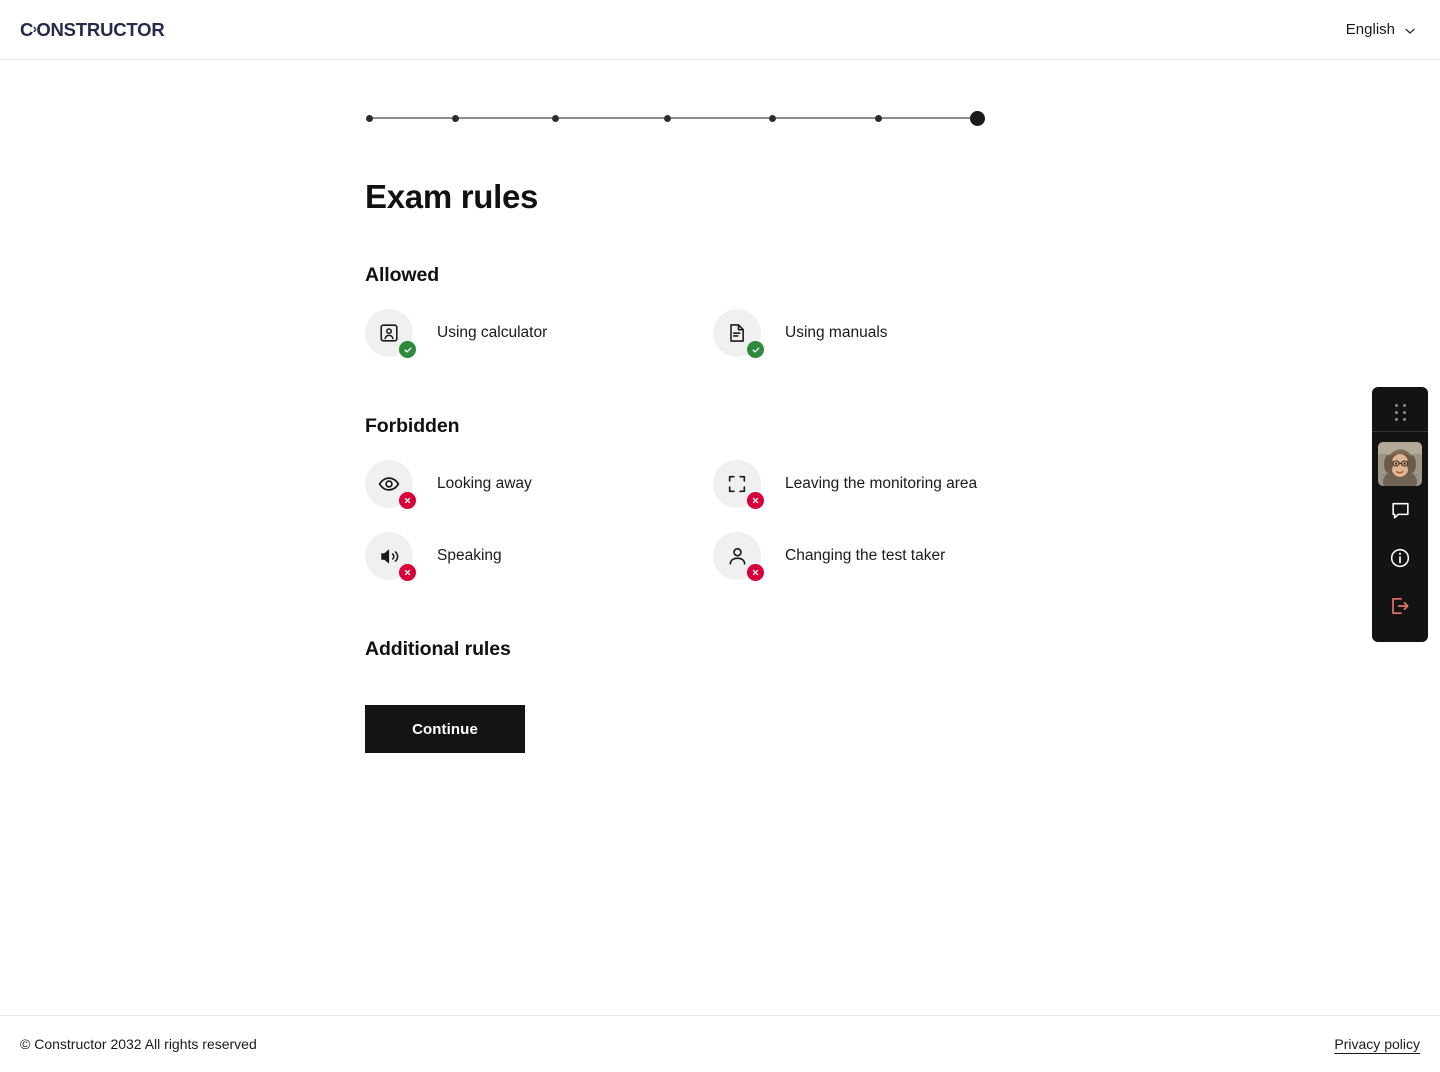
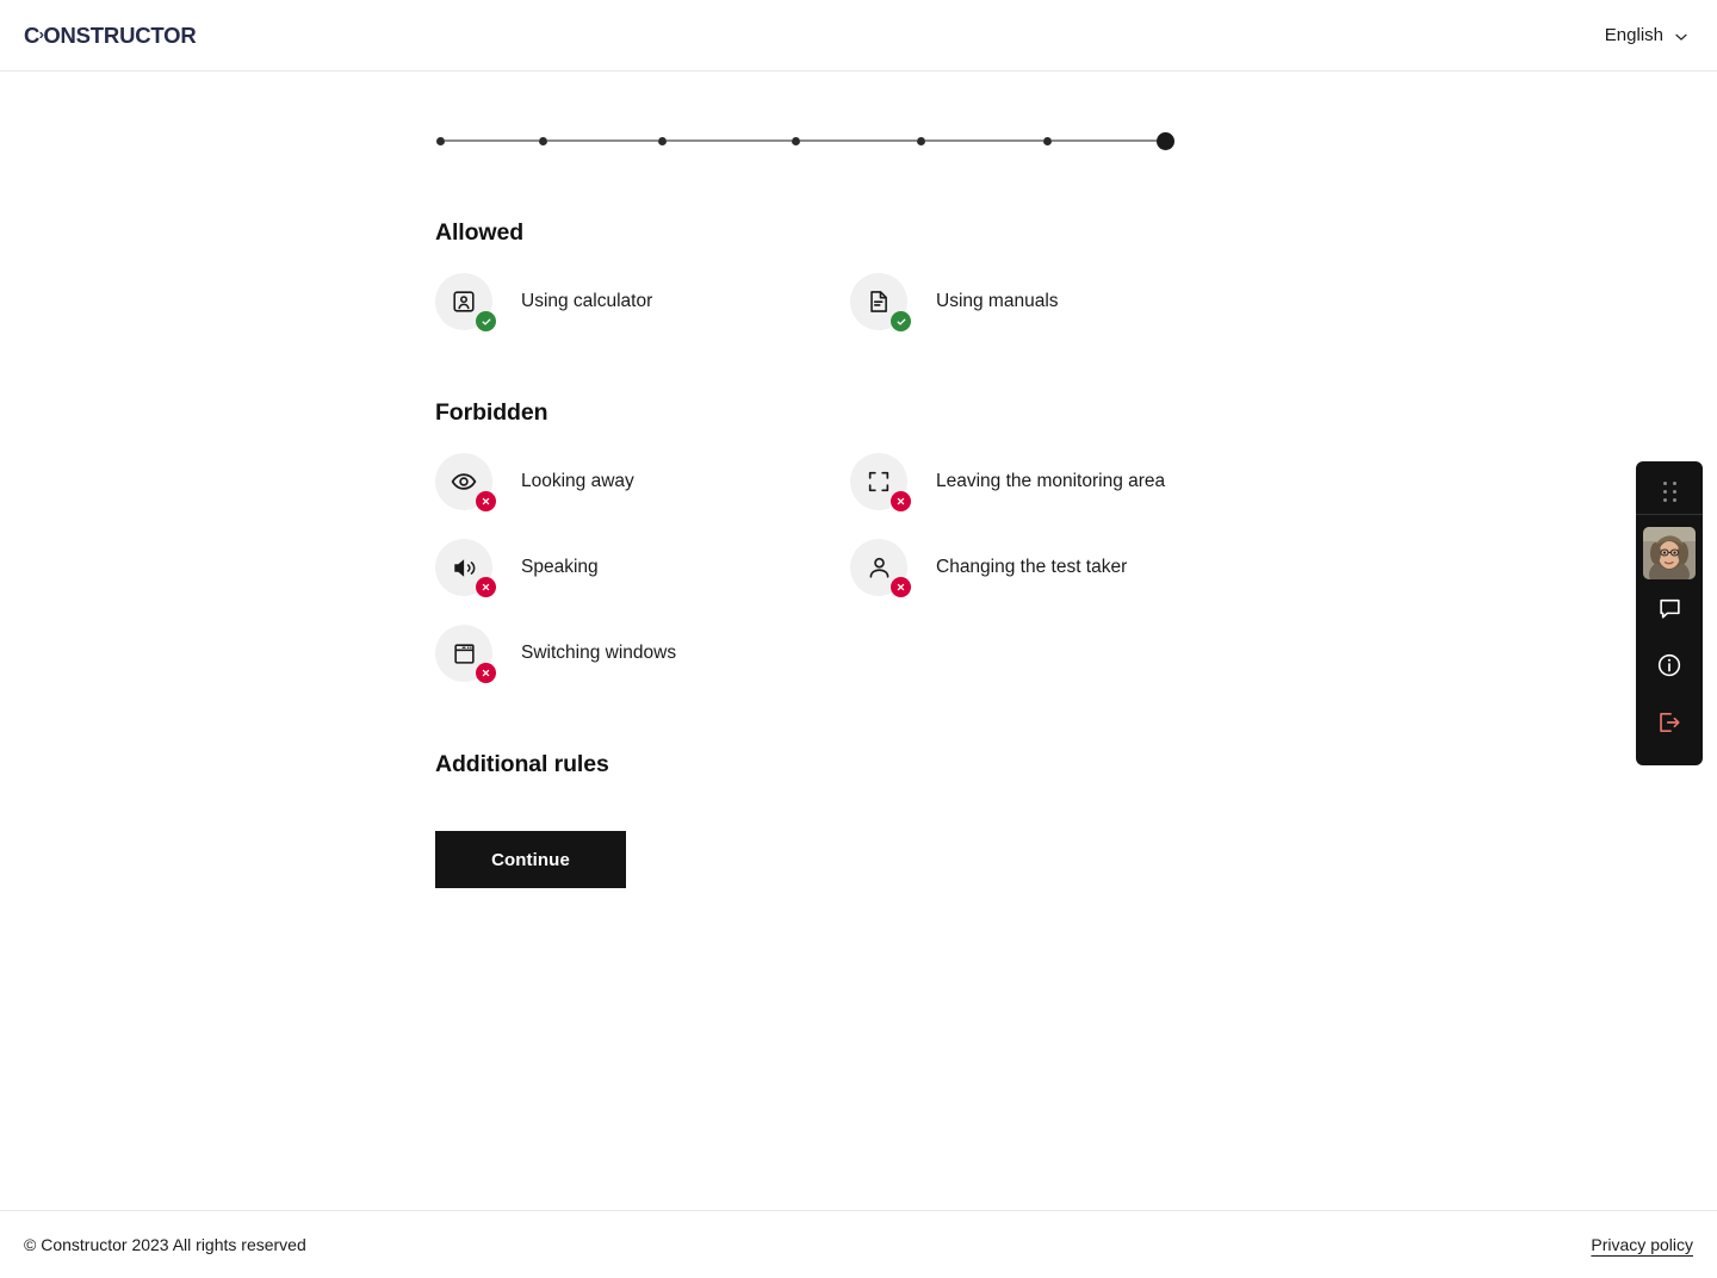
  C
  ›
  ONSTRUCTOR
  English
- Exam rules
  Allowed
  Using calculator
  Using manuals
  Forbidden
  Looking away
  Leaving the monitoring area
  Speaking
  Changing the test taker
+ Switching windows
  Additional rules
  Continue
- © Constructor 2032 All rights reserved
+ © Constructor 2023 All rights reserved
  Privacy policy
